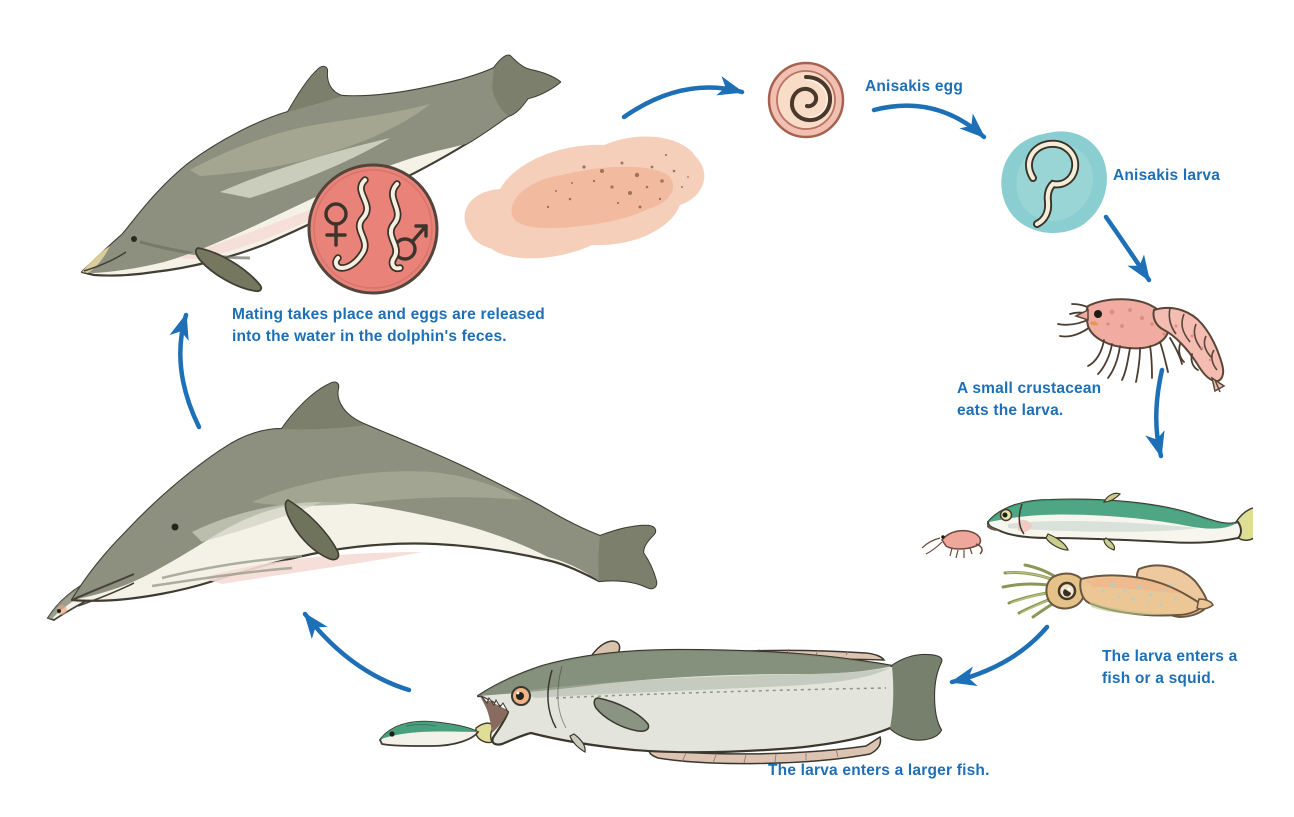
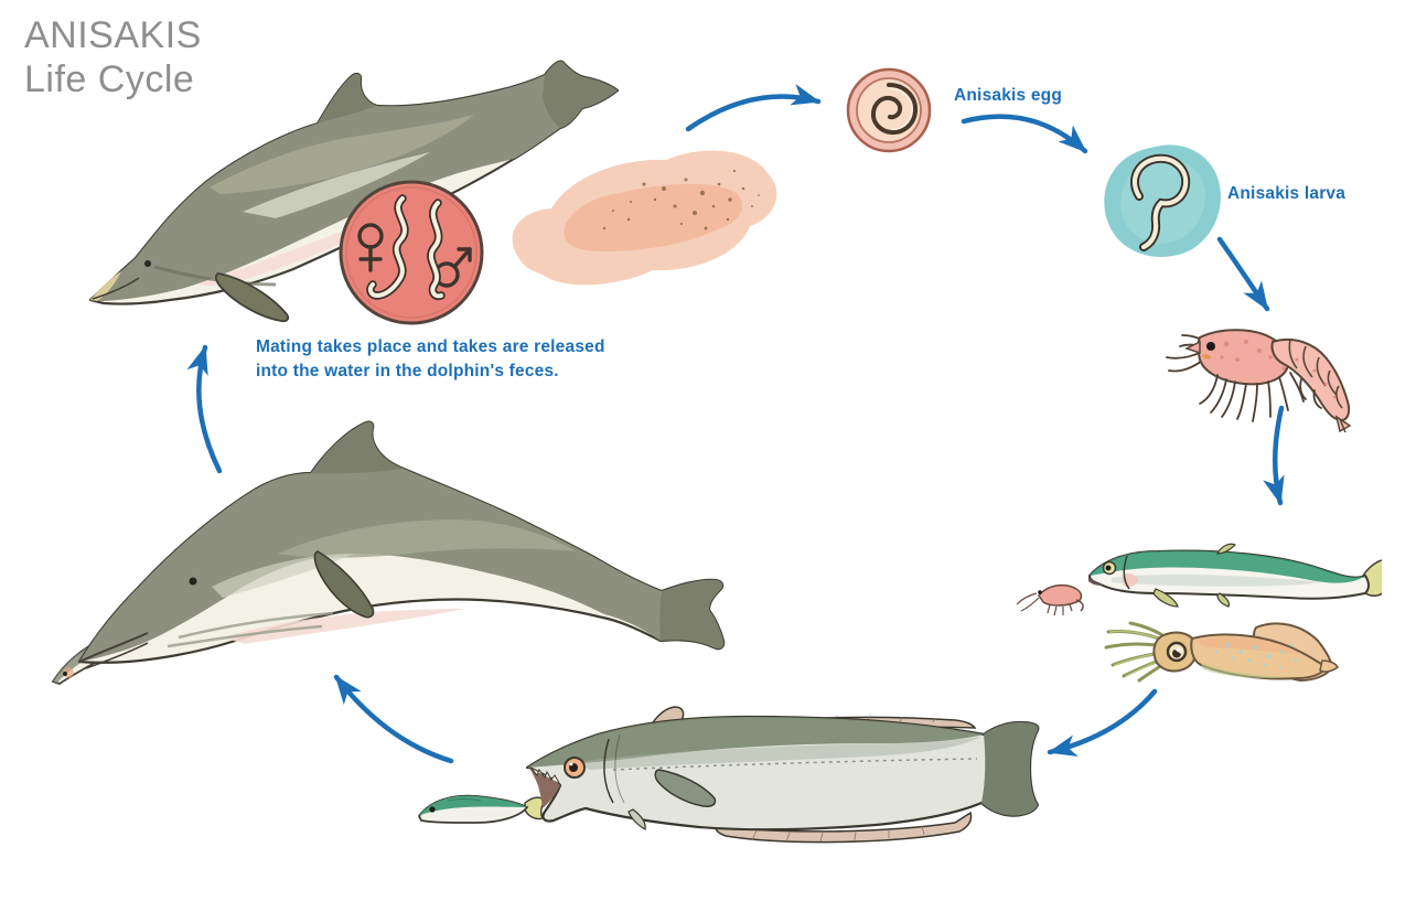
+ ANISAKIS
+ Life Cycle
- Mating takes place and eggs are released into the water in the dolphin's feces.
+ Mating takes place and takes are released into the water in the dolphin's feces.
  Anisakis egg
  Anisakis larva
- A small crustacean eats the larva.
- The larva enters a fish or a squid.
- The larva enters a larger fish.
